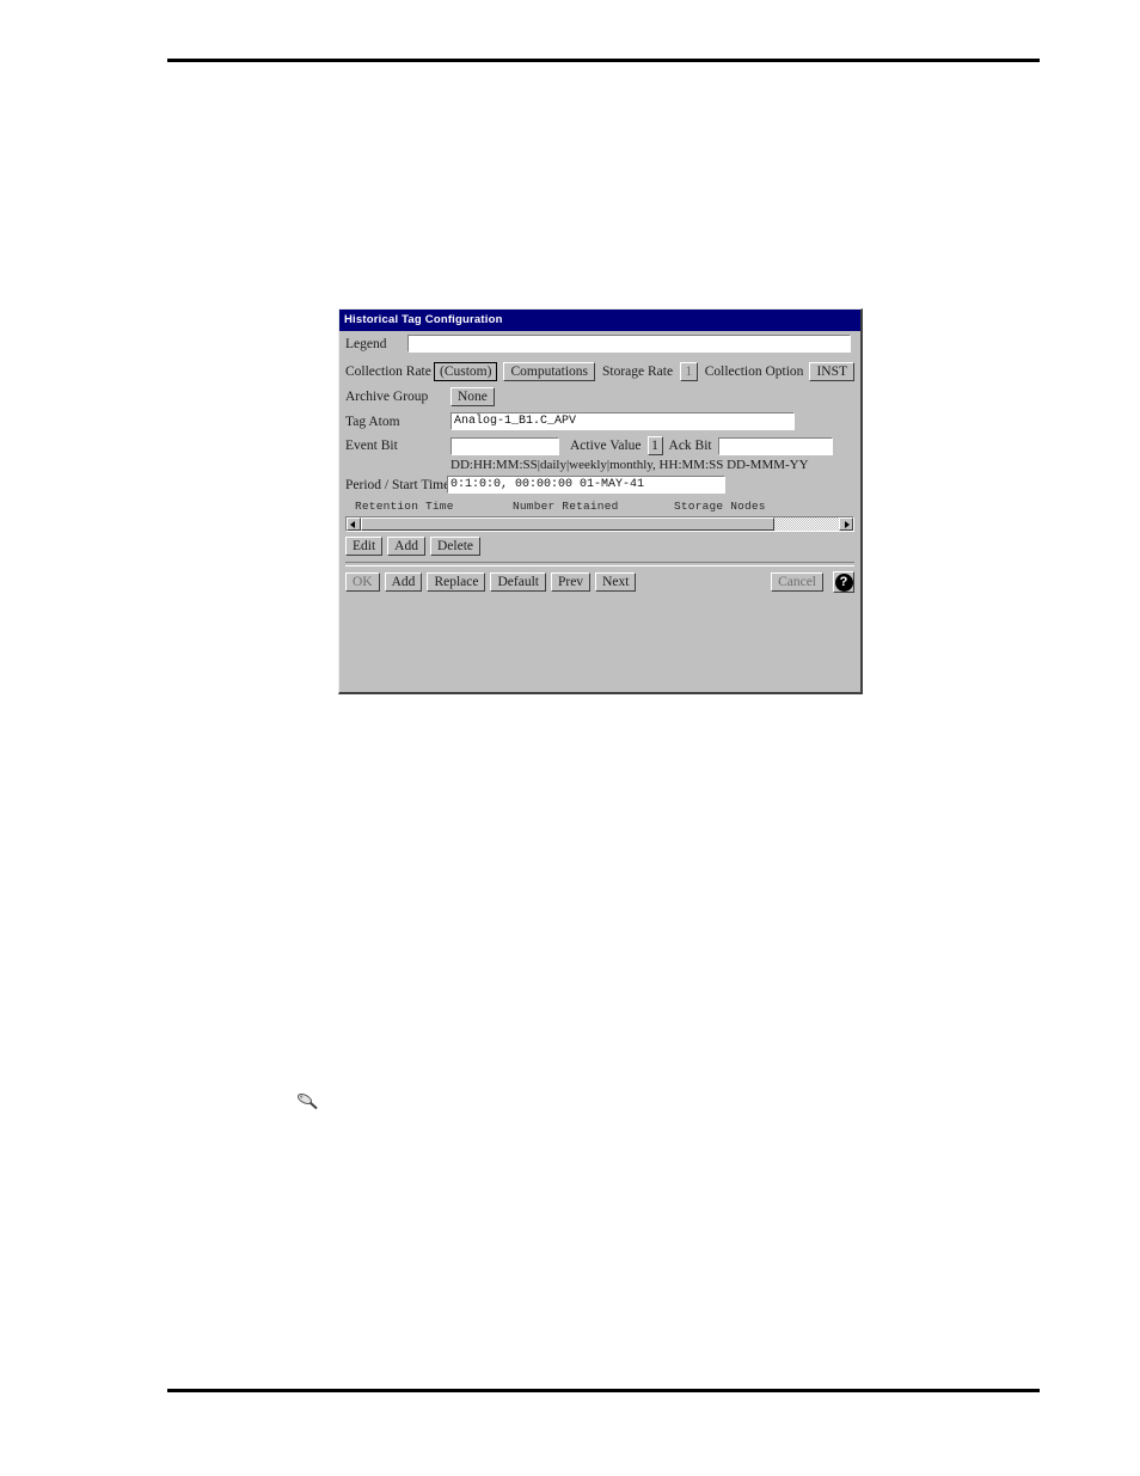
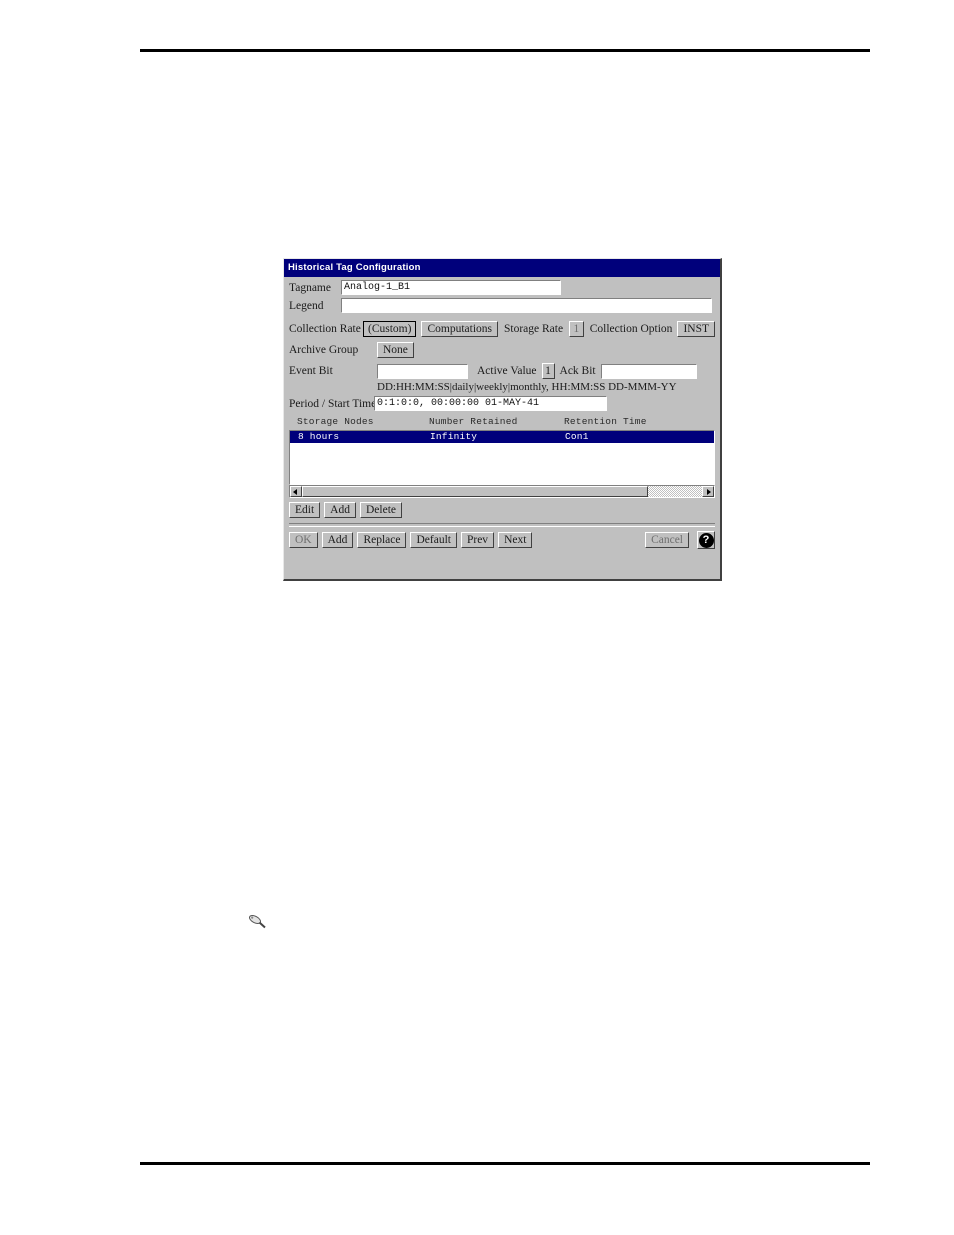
  Historical Tag Configuration
+ Tagname
+ Analog-1_B1
  Legend
  Collection Rate
  (Custom)
  Computations
  Storage Rate
  1
  Collection Option
  INST
  Archive Group
  None
- Tag Atom
- Analog-1_B1.C_APV
  Event Bit
  Active Value
  1
  Ack Bit
  DD:HH:MM:SS|daily|weekly|monthly, HH:MM:SS DD-MMM-YY
  Period / Start Tim
  0:1:0:0, 00:00:00 01-MAY-41
- Retention Time
+ Storage Nodes
  Number Retained
- Storage Nodes
+ Retention Time
+ 8 hours
+ Infinity
+ Con1
  Edit
  Add
  Delete
  OK
  Add
  Replace
  Default
  Prev
  Next
  Cancel
  ?
